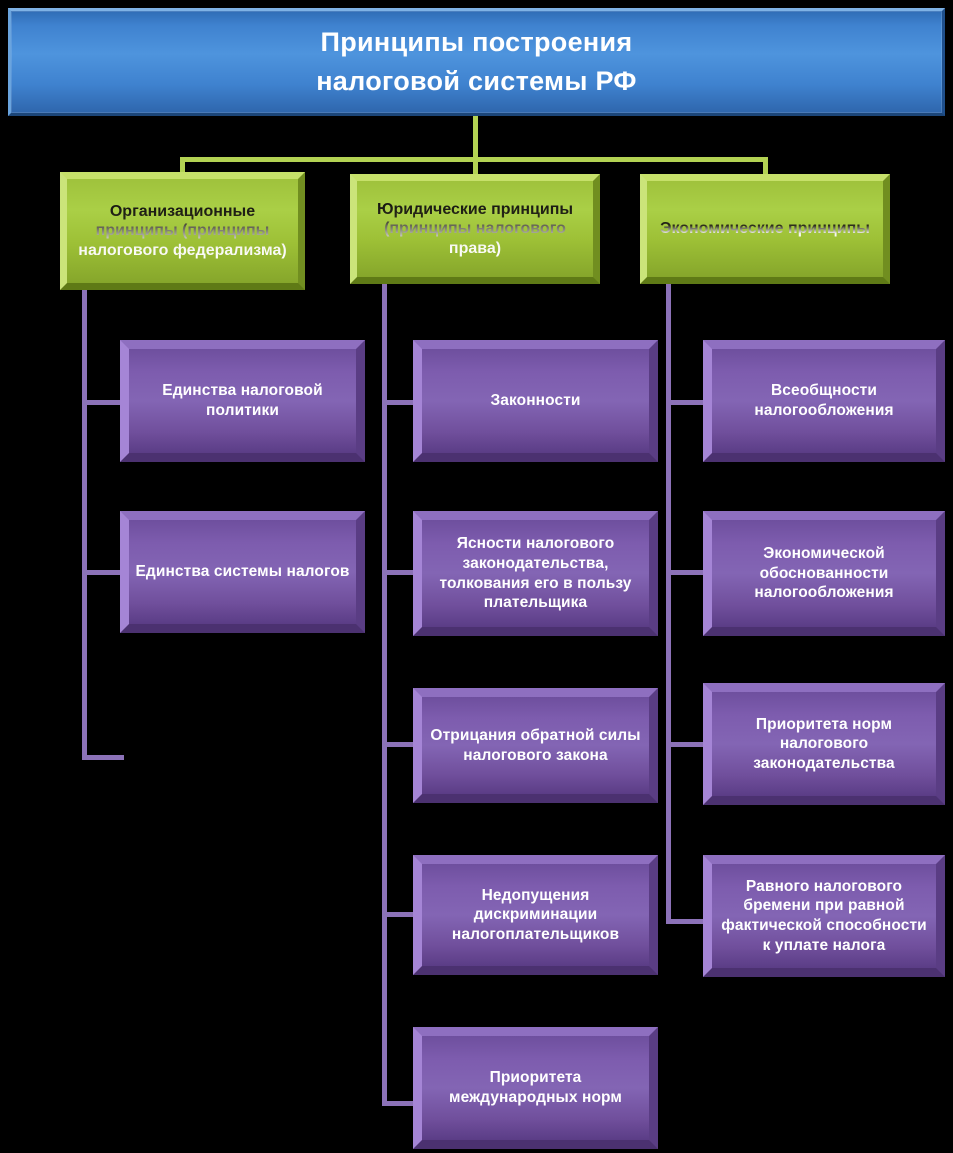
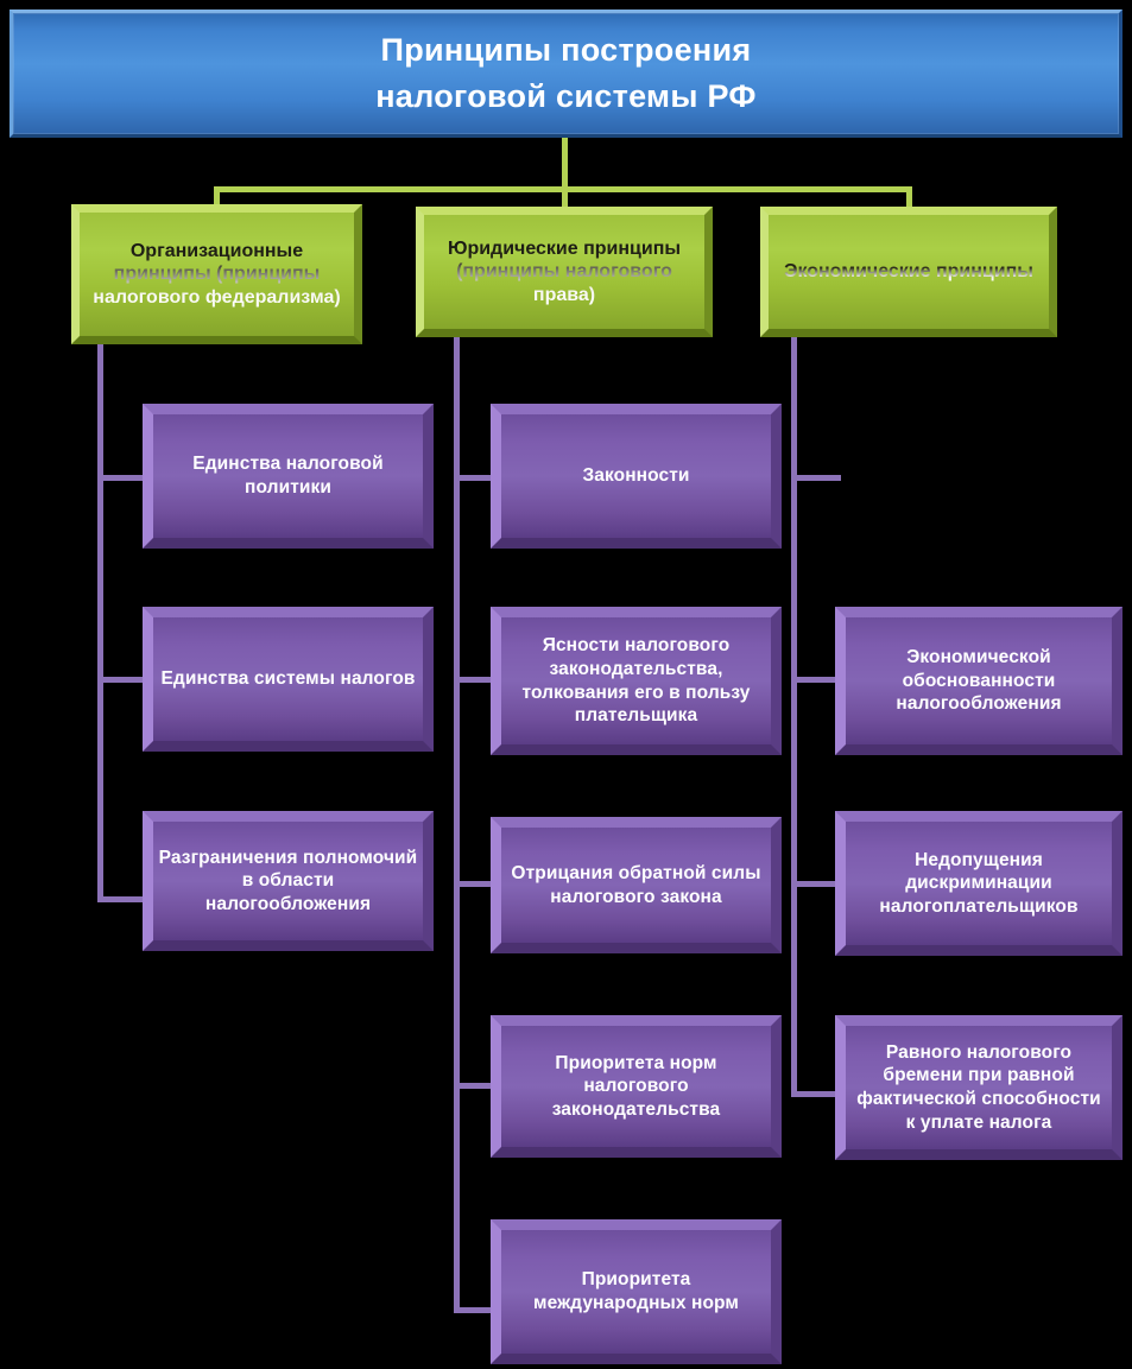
  Принципы построения
  налоговой системы РФ
  Организационные принципы (принципы налогового федерализма)
  Юридические принципы (принципы налогового права)
  Экономические принципы
  Единства налоговой политики
  Единства системы налогов
+ Разграничения полномочий в области налогообложения
  Законности
  Ясности налогового законодательства, толкования его в пользу плательщика
  Отрицания обратной силы налогового закона
- Недопущения дискриминации налогоплательщиков
+ Приоритета норм налогового законодательства
  Приоритета международных норм
- Всеобщности налогообложения
  Экономической обоснованности налогообложения
- Приоритета норм налогового законодательства
+ Недопущения дискриминации налогоплательщиков
  Равного налогового бремени при равной фактической способности к уплате налога
